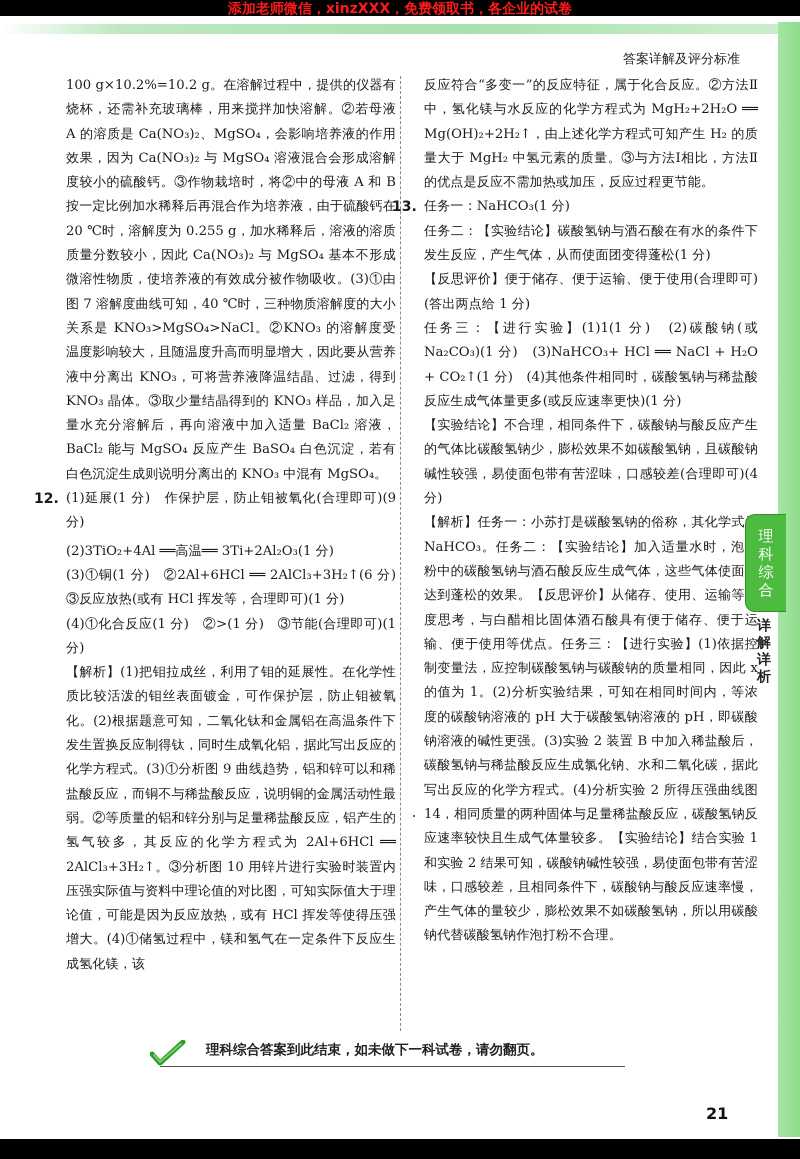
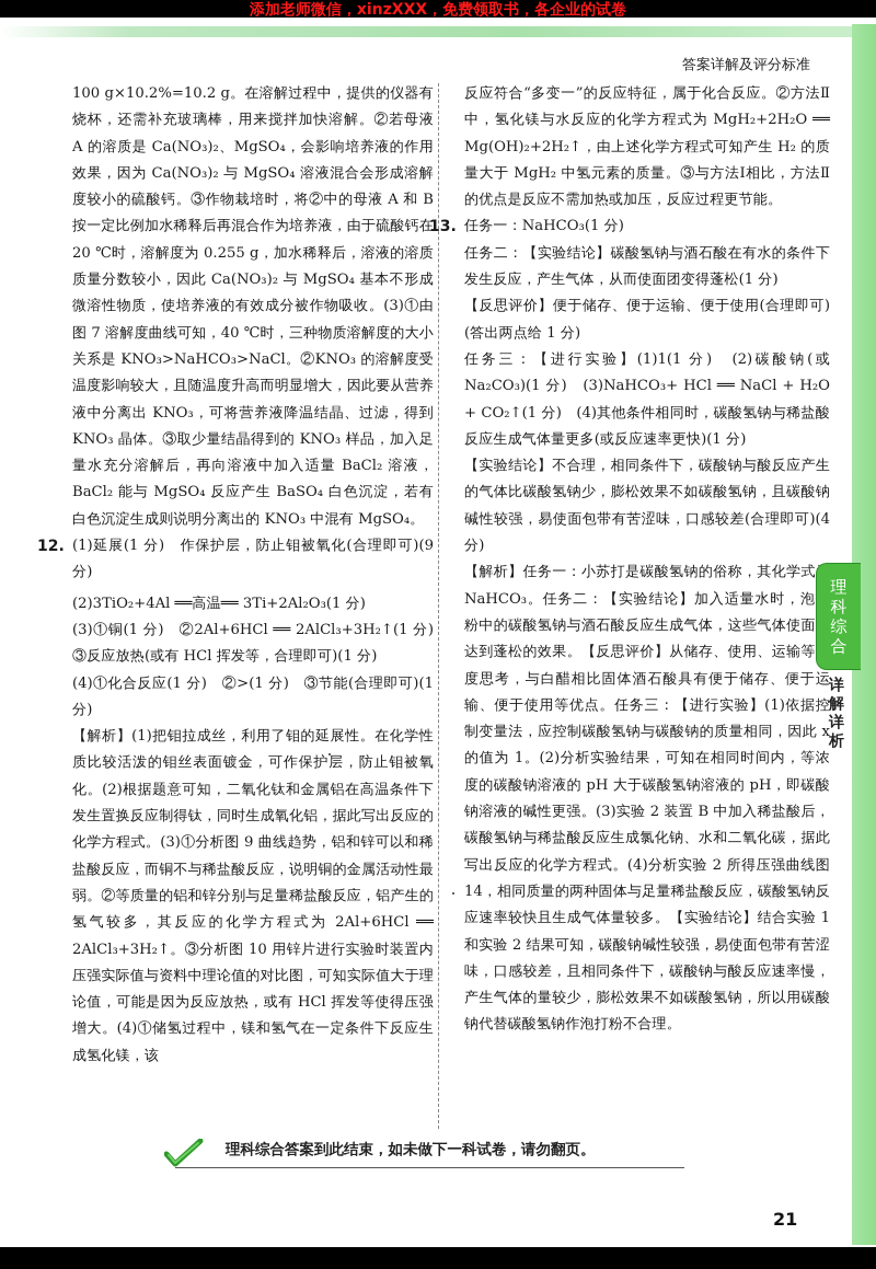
  添加老师微信，xinzXXX，免费领取书，各企业的试卷
  答案详解及评分标准
- 100 g×10.2%=10.2 g。在溶解过程中，提供的仪器有烧杯，还需补充玻璃棒，用来搅拌加快溶解。②若母液 A 的溶质是 Ca(NO₃)₂、MgSO₄，会影响培养液的作用效果，因为 Ca(NO₃)₂ 与 MgSO₄ 溶液混合会形成溶解度较小的硫酸钙。③作物栽培时，将②中的母液 A 和 B 按一定比例加水稀释后再混合作为培养液，由于硫酸钙在 20 ℃时，溶解度为 0.255 g，加水稀释后，溶液的溶质质量分数较小，因此 Ca(NO₃)₂ 与 MgSO₄ 基本不形成微溶性物质，使培养液的有效成分被作物吸收。(3)①由图 7 溶解度曲线可知，40 ℃时，三种物质溶解度的大小关系是 KNO₃>MgSO₄>NaCl。②KNO₃ 的溶解度受温度影响较大，且随温度升高而明显增大，因此要从营养液中分离出 KNO₃，可将营养液降温结晶、过滤，得到 KNO₃ 晶体。③取少量结晶得到的 KNO₃ 样品，加入足量水充分溶解后，再向溶液中加入适量 BaCl₂ 溶液，BaCl₂ 能与 MgSO₄ 反应产生 BaSO₄ 白色沉淀，若有白色沉淀生成则说明分离出的 KNO₃ 中混有 MgSO₄。
+ 100 g×10.2%=10.2 g。在溶解过程中，提供的仪器有烧杯，还需补充玻璃棒，用来搅拌加快溶解。②若母液 A 的溶质是 Ca(NO₃)₂、MgSO₄，会影响培养液的作用效果，因为 Ca(NO₃)₂ 与 MgSO₄ 溶液混合会形成溶解度较小的硫酸钙。③作物栽培时，将②中的母液 A 和 B 按一定比例加水稀释后再混合作为培养液，由于硫酸钙在 20 ℃时，溶解度为 0.255 g，加水稀释后，溶液的溶质质量分数较小，因此 Ca(NO₃)₂ 与 MgSO₄ 基本不形成微溶性物质，使培养液的有效成分被作物吸收。(3)①由图 7 溶解度曲线可知，40 ℃时，三种物质溶解度的大小关系是 KNO₃>NaHCO₃>NaCl。②KNO₃ 的溶解度受温度影响较大，且随温度升高而明显增大，因此要从营养液中分离出 KNO₃，可将营养液降温结晶、过滤，得到 KNO₃ 晶体。③取少量结晶得到的 KNO₃ 样品，加入足量水充分溶解后，再向溶液中加入适量 BaCl₂ 溶液，BaCl₂ 能与 MgSO₄ 反应产生 BaSO₄ 白色沉淀，若有白色沉淀生成则说明分离出的 KNO₃ 中混有 MgSO₄。
  12.
  (1)延展(1 分) 作保护层，防止钼被氧化(合理即可)(9 分)
  (2)3TiO₂+4Al ══高温══ 3Ti+2Al₂O₃(1 分)
- (3)①铜(1 分) ②2Al+6HCl ══ 2AlCl₃+3H₂↑(6 分) ③反应放热(或有 HCl 挥发等，合理即可)(1 分)
+ (3)①铜(1 分) ②2Al+6HCl ══ 2AlCl₃+3H₂↑(1 分) ③反应放热(或有 HCl 挥发等，合理即可)(1 分)
  (4)①化合反应(1 分) ②>(1 分) ③节能(合理即可)(1 分)
  【解析】(1)把钼拉成丝，利用了钼的延展性。在化学性质比较活泼的钼丝表面镀金，可作保护层，防止钼被氧化。(2)根据题意可知，二氧化钛和金属铝在高温条件下发生置换反应制得钛，同时生成氧化铝，据此写出反应的化学方程式。(3)①分析图 9 曲线趋势，铝和锌可以和稀盐酸反应，而铜不与稀盐酸反应，说明铜的金属活动性最弱。②等质量的铝和锌分别与足量稀盐酸反应，铝产生的氢气较多，其反应的化学方程式为 2Al+6HCl ══ 2AlCl₃+3H₂↑。③分析图 10 用锌片进行实验时装置内压强实际值与资料中理论值的对比图，可知实际值大于理论值，可能是因为反应放热，或有 HCl 挥发等使得压强增大。(4)①储氢过程中，镁和氢气在一定条件下反应生成氢化镁，该
  反应符合“多变一”的反应特征，属于化合反应。②方法Ⅱ中，氢化镁与水反应的化学方程式为 MgH₂+2H₂O ══ Mg(OH)₂+2H₂↑，由上述化学方程式可知产生 H₂ 的质量大于 MgH₂ 中氢元素的质量。③与方法Ⅰ相比，方法Ⅱ的优点是反应不需加热或加压，反应过程更节能。
  13.
  任务一：NaHCO₃(1 分)
  任务二：【实验结论】碳酸氢钠与酒石酸在有水的条件下发生反应，产生气体，从而使面团变得蓬松(1 分)
  【反思评价】便于储存、便于运输、便于使用(合理即可)(答出两点给 1 分)
  任务三：【进行实验】(1)1(1 分) (2)碳酸钠(或 Na₂CO₃)(1 分) (3)NaHCO₃+ HCl ══ NaCl + H₂O + CO₂↑(1 分) (4)其他条件相同时，碳酸氢钠与稀盐酸反应生成气体量更多(或反应速率更快)(1 分)
  【实验结论】不合理，相同条件下，碳酸钠与酸反应产生的气体比碳酸氢钠少，膨松效果不如碳酸氢钠，且碳酸钠碱性较强，易使面包带有苦涩味，口感较差(合理即可)(4 分)
  【解析】任务一：小苏打是碳酸氢钠的俗称，其化学式 NaHCO₃。任务二：【实验结论】加入适量水时，泡粉中的碳酸氢钠与酒石酸反应生成气体，这些气体使面达到蓬松的效果。【反思评价】从储存、使用、运输等度思考，与白醋相比固体酒石酸具有便于储存、便于运输、便于使用等优点。任务三：【进行实验】(1)依据控制变量法，应控制碳酸氢钠与碳酸钠的质量相同，因此 x 的值为 1。(2)分析实验结果，可知在相同时间内，等浓度的碳酸钠溶液的 pH 大于碳酸氢钠溶液的 pH，即碳酸钠溶液的碱性更强。(3)实验 2 装置 B 中加入稀盐酸后，碳酸氢钠与稀盐酸反应生成氯化钠、水和二氧化碳，据此写出反应的化学方程式。(4)分析实验 2 所得压强曲线图 14，相同质量的两种固体与足量稀盐酸反应，碳酸氢钠反应速率较快且生成气体量较多。【实验结论】结合实验 1 和实验 2 结果可知，碳酸钠碱性较强，易使面包带有苦涩味，口感较差，且相同条件下，碳酸钠与酸反应速率慢，产生气体的量较少，膨松效果不如碳酸氢钠，所以用碳酸钠代替碳酸氢钠作泡打粉不合理。
  理
  科
  综
  合
  详
  解
  详
  析
  理科综合答案到此结束，如未做下一科试卷，请勿翻页。
  21
